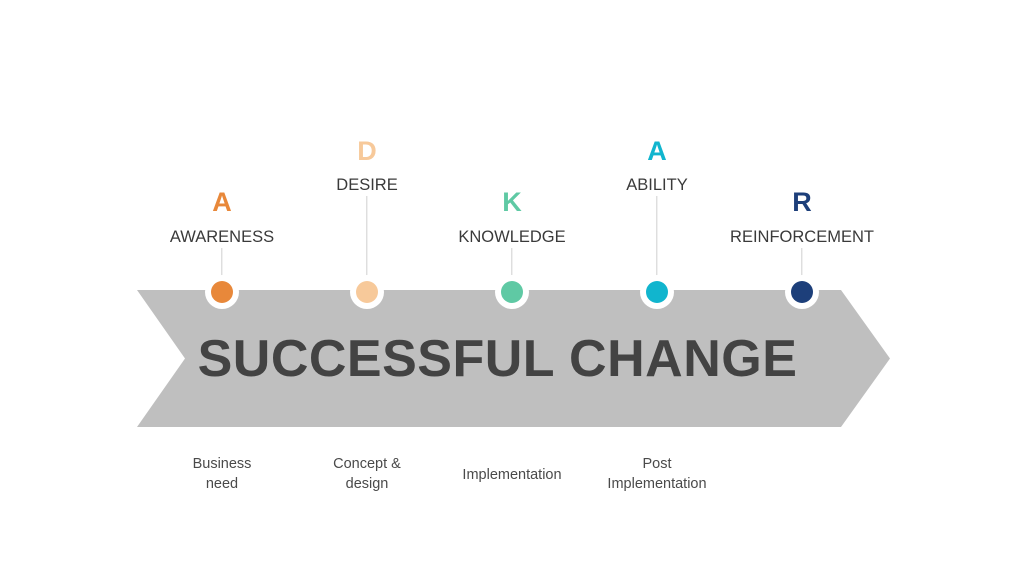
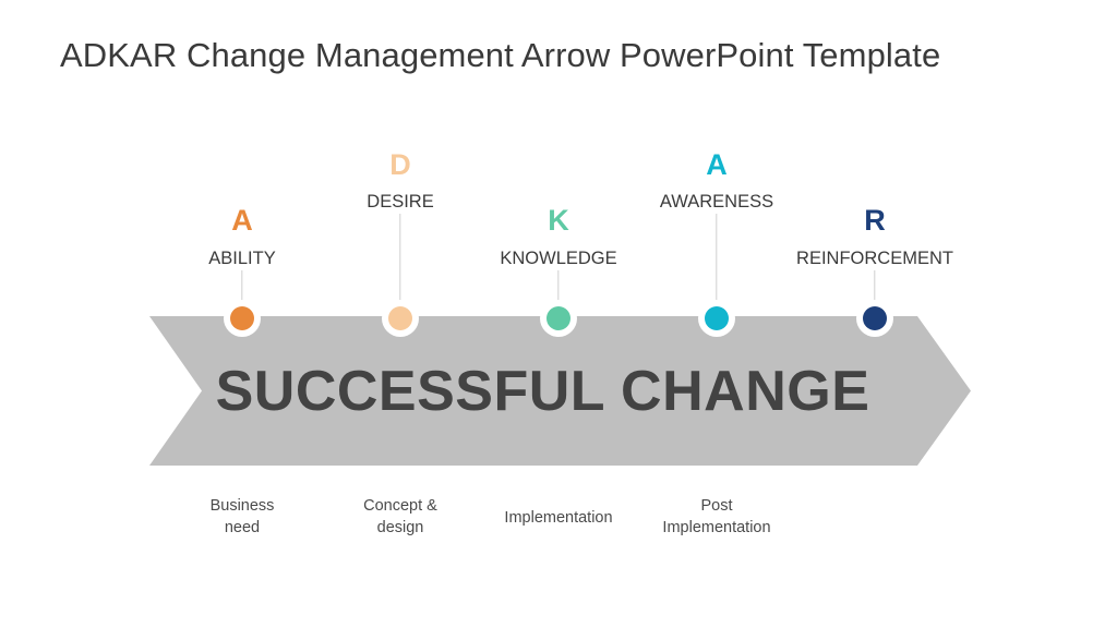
+ ADKAR Change Management Arrow PowerPoint Template
  SUCCESSFUL CHANGE
  A
- AWARENESS
+ ABILITY
  Business
  need
  D
  DESIRE
  Concept &
  design
  K
  KNOWLEDGE
  Implementation
  A
- ABILITY
+ AWARENESS
  Post
  Implementation
  R
  REINFORCEMENT
